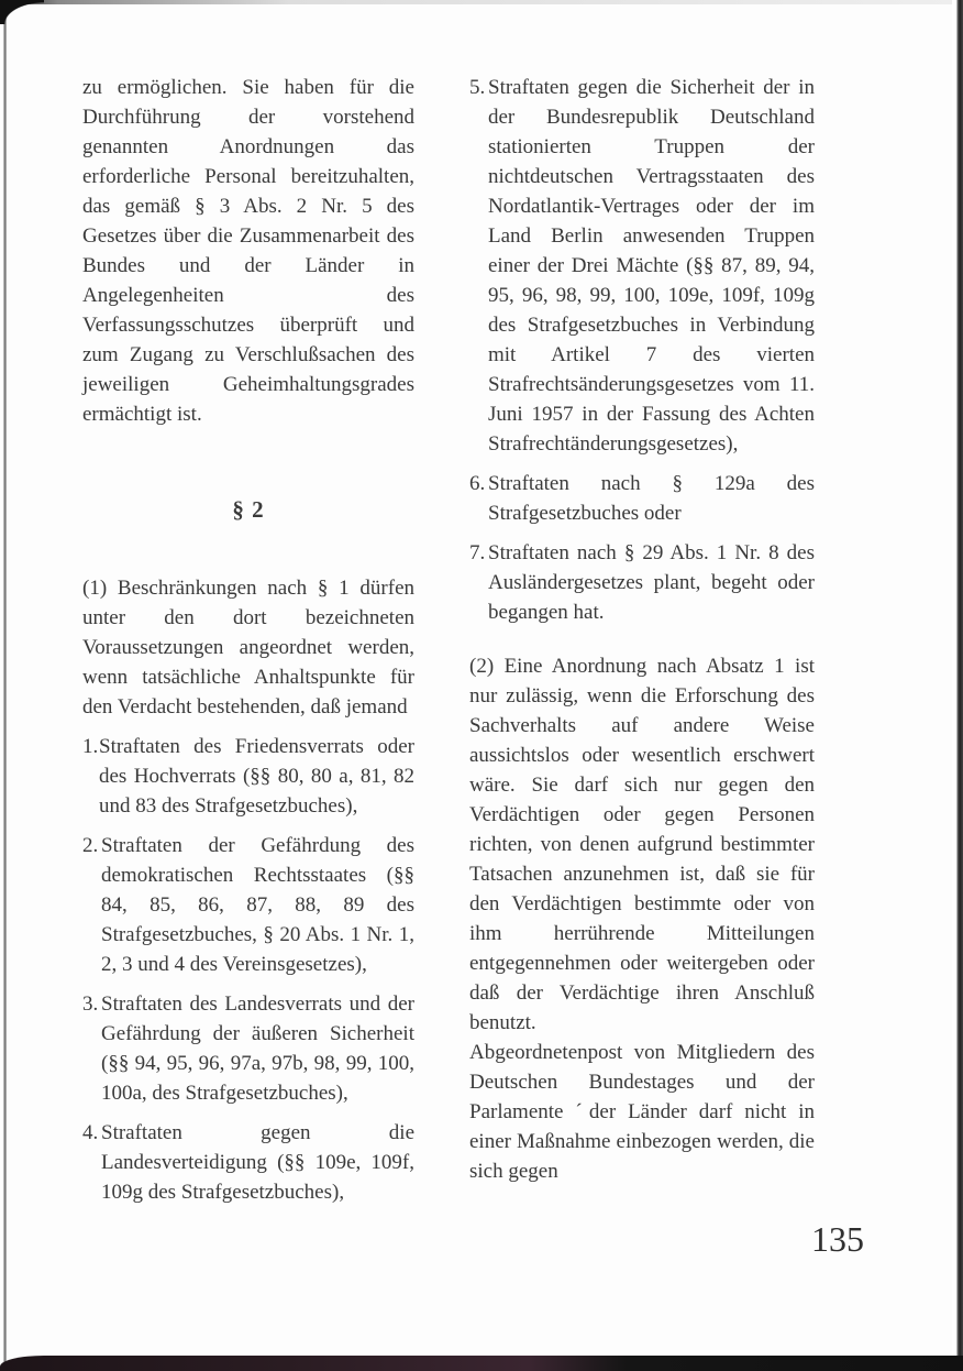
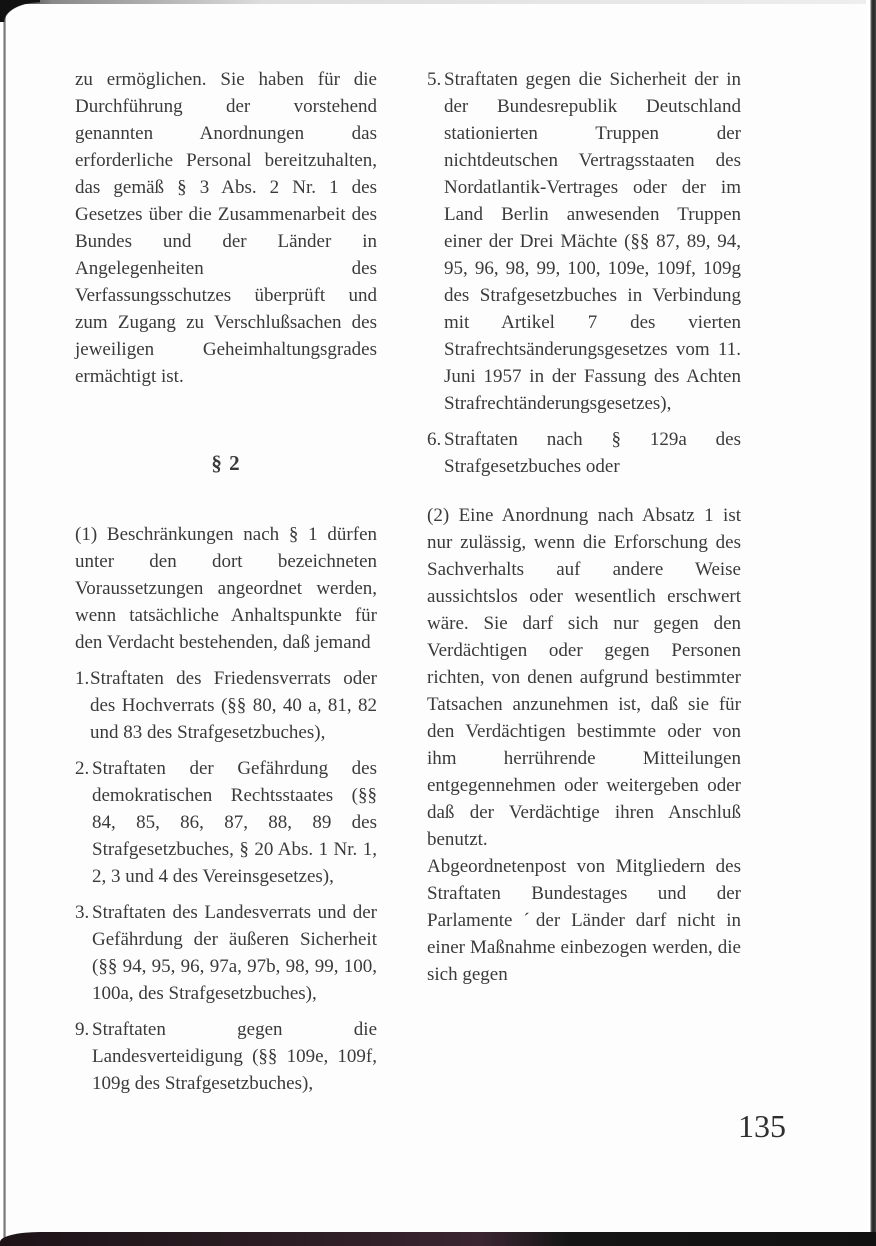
- zu ermöglichen. Sie haben für die Durchführung der vorstehend genannten Anordnungen das erforderliche Personal bereitzuhalten, das gemäß § 3 Abs. 2 Nr. 5 des Gesetzes über die Zusammenarbeit des Bundes und der Länder in Angelegenheiten des Verfassungsschutzes überprüft und zum Zugang zu Verschlußsachen des jeweiligen Geheimhaltungsgrades ermächtigt ist.
+ zu ermöglichen. Sie haben für die Durchführung der vorstehend genannten Anordnungen das erforderliche Personal bereitzuhalten, das gemäß § 3 Abs. 2 Nr. 1 des Gesetzes über die Zusammenarbeit des Bundes und der Länder in Angelegenheiten des Verfassungsschutzes überprüft und zum Zugang zu Verschlußsachen des jeweiligen Geheimhaltungsgrades ermächtigt ist.
  § 2
  (1) Beschränkungen nach § 1 dürfen unter den dort bezeichneten Voraussetzungen angeordnet werden, wenn tatsächliche Anhaltspunkte für den Verdacht bestehenden, daß jemand
  1.
- Straftaten des Friedensverrats oder des Hochverrats (§§ 80, 80 a, 81, 82 und 83 des Strafgesetzbuches),
+ Straftaten des Friedensverrats oder des Hochverrats (§§ 80, 40 a, 81, 82 und 83 des Strafgesetzbuches),
  2.
  Straftaten der Gefährdung des demokratischen Rechtsstaates (§§ 84, 85, 86, 87, 88, 89 des Strafgesetzbuches, § 20 Abs. 1 Nr. 1, 2, 3 und 4 des Vereinsgesetzes),
  3.
  Straftaten des Landesverrats und der Gefährdung der äußeren Sicherheit (§§ 94, 95, 96, 97a, 97b, 98, 99, 100, 100a, des Strafgesetzbuches),
- 4.
+ 9.
  Straftaten gegen die Landesverteidigung (§§ 109e, 109f, 109g des Strafgesetzbuches),
  5.
  Straftaten gegen die Sicherheit der in der Bundesrepublik Deutschland stationierten Truppen der nichtdeutschen Vertragsstaaten des Nordatlantik-Vertrages oder der im Land Berlin anwesenden Truppen einer der Drei Mächte (§§ 87, 89, 94, 95, 96, 98, 99, 100, 109e, 109f, 109g des Strafgesetzbuches in Verbindung mit Artikel 7 des vierten Strafrechtsänderungsgesetzes vom 11. Juni 1957 in der Fassung des Achten Strafrechtänderungsgesetzes),
  6.
  Straftaten nach § 129a des Strafgesetzbuches oder
- 7.
- Straftaten nach § 29 Abs. 1 Nr. 8 des Ausländergesetzes plant, begeht oder begangen hat.
  (2) Eine Anordnung nach Absatz 1 ist nur zulässig, wenn die Erforschung des Sachverhalts auf andere Weise aussichtslos oder wesentlich erschwert wäre. Sie darf sich nur gegen den Verdächtigen oder gegen Personen richten, von denen aufgrund bestimmter Tatsachen anzunehmen ist, daß sie für den Verdächtigen bestimmte oder von ihm herrührende Mitteilungen entgegennehmen oder weitergeben oder daß der Verdächtige ihren Anschluß benutzt.
- Abgeordnetenpost von Mitgliedern des Deutschen Bundestages und der Parlamente ˊder Länder darf nicht in einer Maßnahme einbezogen werden, die sich gegen
+ Abgeordnetenpost von Mitgliedern des Straftaten Bundestages und der Parlamente ˊder Länder darf nicht in einer Maßnahme einbezogen werden, die sich gegen
  135
